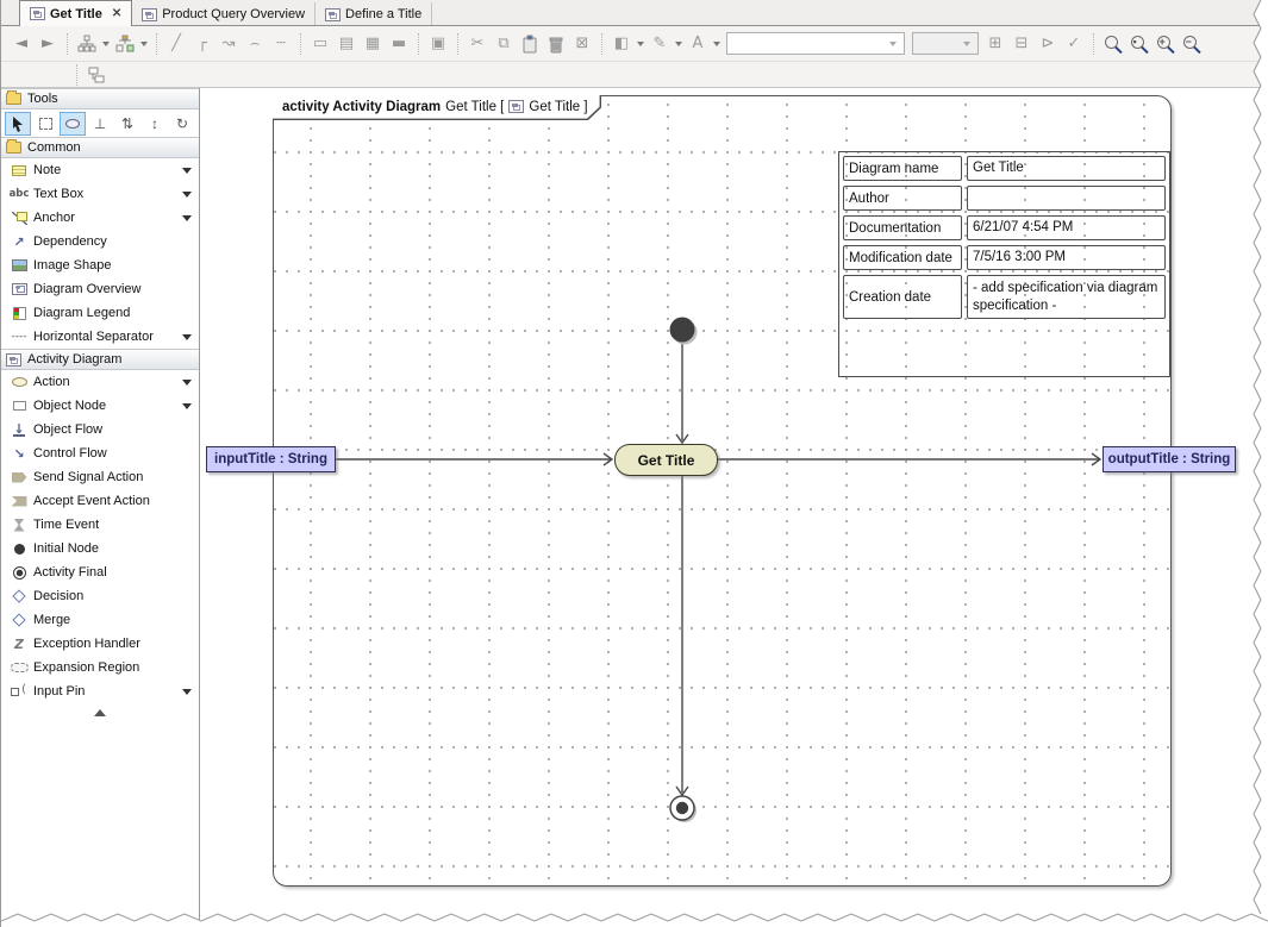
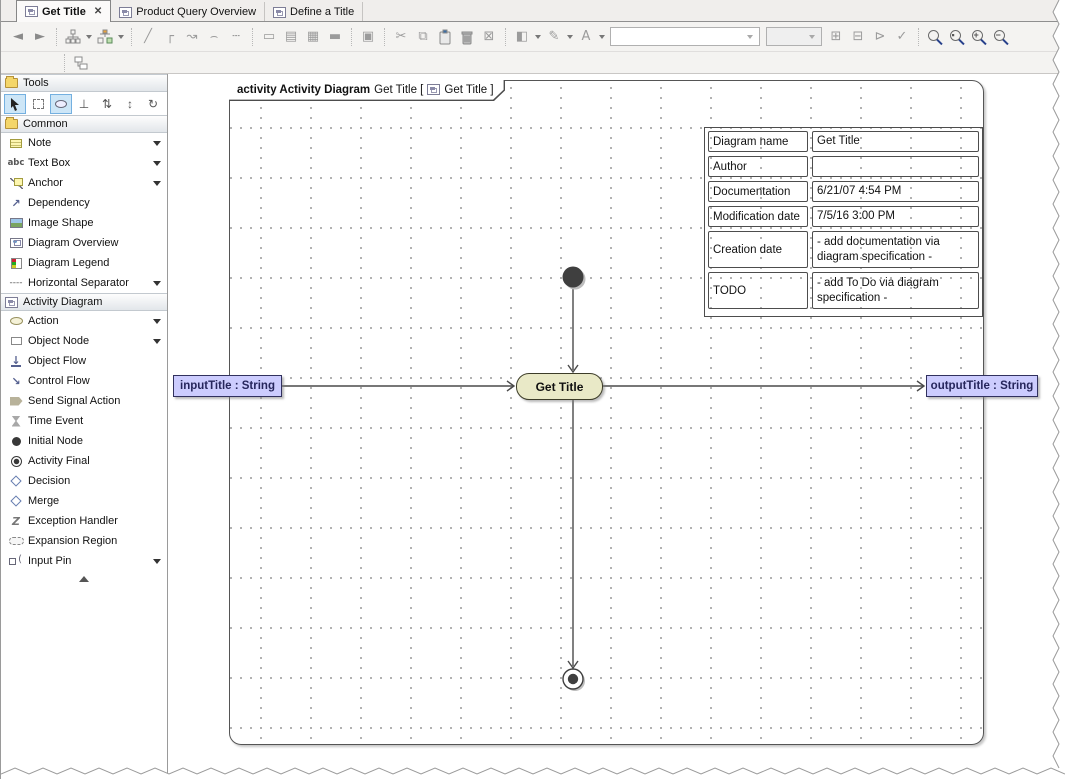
  Get Title
  ✕
  Product Query Overview
  Define a Title
  ◄
  ►
  ╱
  ┌
  ↝
  ⌢
  ┄
  ▭
  ▤
  ▦
  ▬
  ▣
  ✂
  ⧉
  ⊠
  ◧
  ✎
  A
  ⊞
  ⊟
  ⊳
  ✓
  ▪
  +
  −
  Tools
  ⊥
  ⇅
  ↕
  ↻
  Common
  Note
  abc
  Text Box
  Anchor
  ↗
  Dependency
  Image Shape
  Diagram Overview
  Diagram Legend
  ----
  Horizontal Separator
  Activity Diagram
  Action
  Object Node
  ↓
  Object Flow
  ↘
  Control Flow
  Send Signal Action
- Accept Event Action
  Time Event
  Initial Node
  Activity Final
  Decision
  Merge
  Z
  Exception Handler
  Expansion Region
  Input Pin
  activity Activity Diagram
  Get Title [
  Get Title ]
  Diagram name
  Get Title
  Author
  Documentation
  6/21/07 4:54 PM
  Modification date
  7/5/16 3:00 PM
  Creation date
- - add specification via diagram specification -
+ - add documentation via diagram specification -
+ TODO
+ - add To Do via diagram specification -
  inputTitle : String
  outputTitle : String
  Get Title
